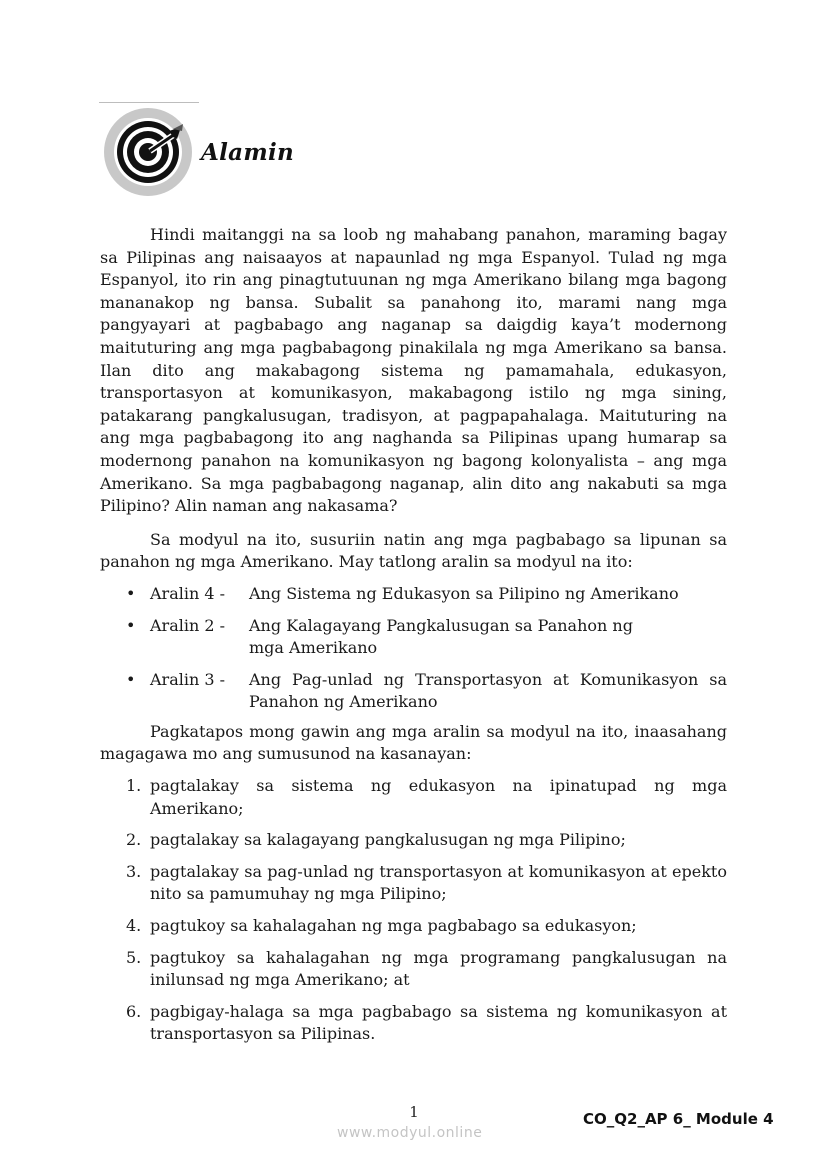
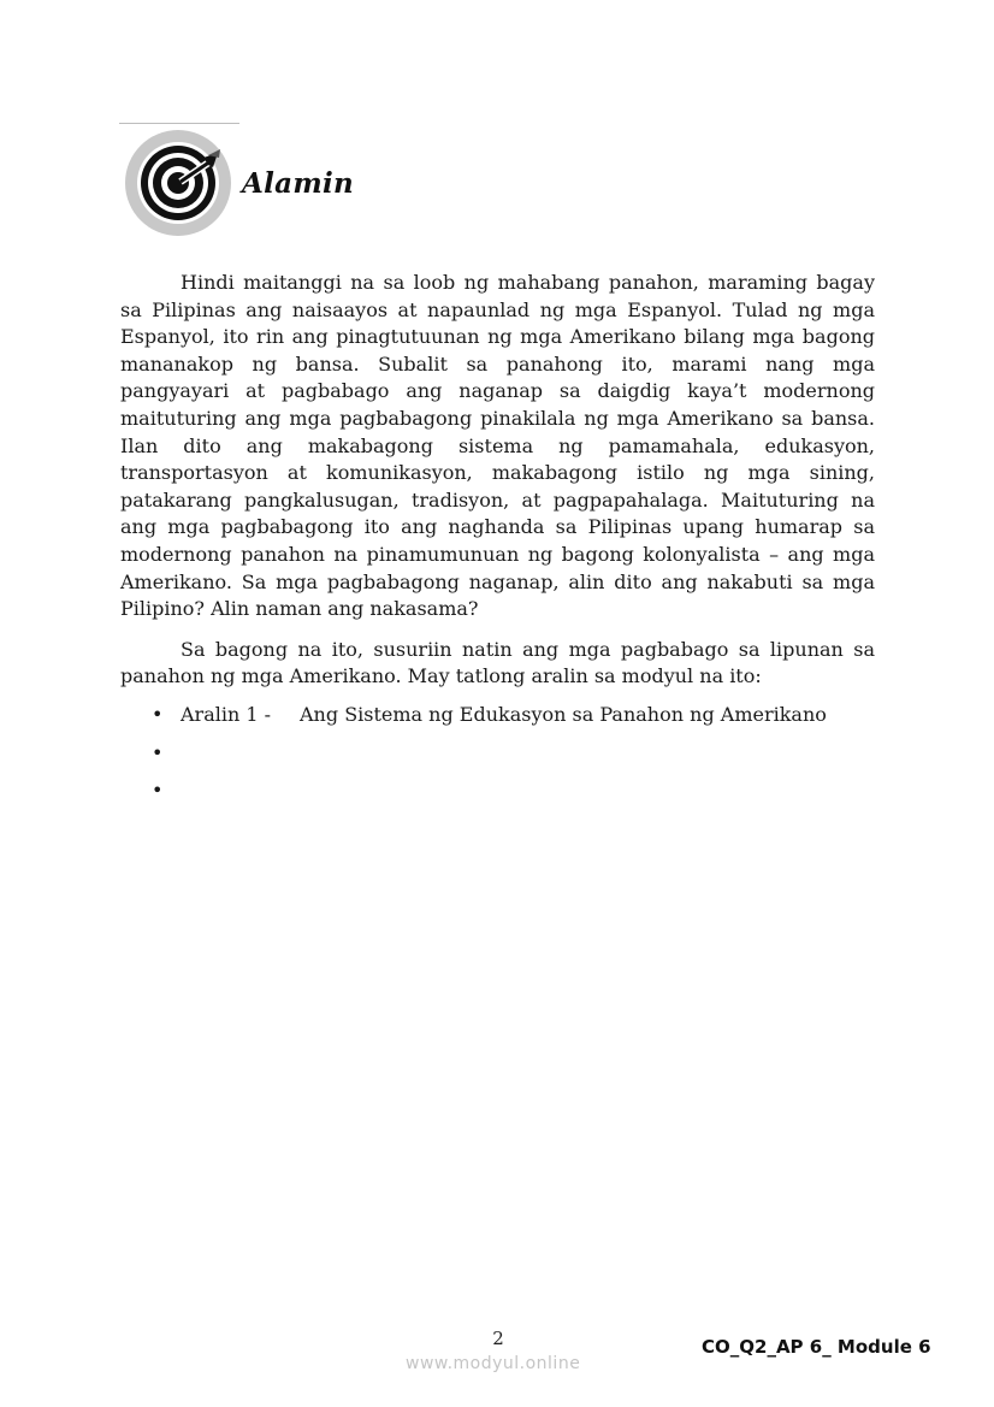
  Alamin
- Hindi maitanggi na sa loob ng mahabang panahon, maraming bagay sa Pilipinas ang naisaayos at napaunlad ng mga Espanyol. Tulad ng mga Espanyol, ito rin ang pinagtutuunan ng mga Amerikano bilang mga bagong mananakop ng bansa. Subalit sa panahong ito, marami nang mga pangyayari at pagbabago ang naganap sa daigdig kaya’t modernong maituturing ang mga pagbabagong pinakilala ng mga Amerikano sa bansa. Ilan dito ang makabagong sistema ng pamamahala, edukasyon, transportasyon at komunikasyon, makabagong istilo ng mga sining, patakarang pangkalusugan, tradisyon, at pagpapahalaga. Maituturing na ang mga pagbabagong ito ang naghanda sa Pilipinas upang humarap sa modernong panahon na komunikasyon ng bagong kolonyalista – ang mga Amerikano. Sa mga pagbabagong naganap, alin dito ang nakabuti sa mga Pilipino? Alin naman ang nakasama?
+ Hindi maitanggi na sa loob ng mahabang panahon, maraming bagay sa Pilipinas ang naisaayos at napaunlad ng mga Espanyol. Tulad ng mga Espanyol, ito rin ang pinagtutuunan ng mga Amerikano bilang mga bagong mananakop ng bansa. Subalit sa panahong ito, marami nang mga pangyayari at pagbabago ang naganap sa daigdig kaya’t modernong maituturing ang mga pagbabagong pinakilala ng mga Amerikano sa bansa. Ilan dito ang makabagong sistema ng pamamahala, edukasyon, transportasyon at komunikasyon, makabagong istilo ng mga sining, patakarang pangkalusugan, tradisyon, at pagpapahalaga. Maituturing na ang mga pagbabagong ito ang naghanda sa Pilipinas upang humarap sa modernong panahon na pinamumunuan ng bagong kolonyalista – ang mga Amerikano. Sa mga pagbabagong naganap, alin dito ang nakabuti sa mga Pilipino? Alin naman ang nakasama?
- Sa modyul na ito, susuriin natin ang mga pagbabago sa lipunan sa panahon ng mga Amerikano. May tatlong aralin sa modyul na ito:
+ Sa bagong na ito, susuriin natin ang mga pagbabago sa lipunan sa panahon ng mga Amerikano. May tatlong aralin sa modyul na ito:
  •
- Aralin 4 -
+ Aralin 1 -
- Ang Sistema ng Edukasyon sa Pilipino ng Amerikano
+ Ang Sistema ng Edukasyon sa Panahon ng Amerikano
  •
- Aralin 2 -
- Ang Kalagayang Pangkalusugan sa Panahon ng mga Amerikano
  •
- Aralin 3 -
- Ang Pag-unlad ng Transportasyon at Komunikasyon sa Panahon ng Amerikano
- Pagkatapos mong gawin ang mga aralin sa modyul na ito, inaasahang magagawa mo ang sumusunod na kasanayan:
- 1.
- pagtalakay sa sistema ng edukasyon na ipinatupad ng mga Amerikano;
- 2.
- pagtalakay sa kalagayang pangkalusugan ng mga Pilipino;
- 3.
- pagtalakay sa pag-unlad ng transportasyon at komunikasyon at epekto nito sa pamumuhay ng mga Pilipino;
- 4.
- pagtukoy sa kahalagahan ng mga pagbabago sa edukasyon;
- 5.
- pagtukoy sa kahalagahan ng mga programang pangkalusugan na inilunsad ng mga Amerikano; at
- 6.
- pagbigay-halaga sa mga pagbabago sa sistema ng komunikasyon at transportasyon sa Pilipinas.
- 1
+ 2
  www.modyul.online
- CO_Q2_AP 6_ Module 4
+ CO_Q2_AP 6_ Module 6
